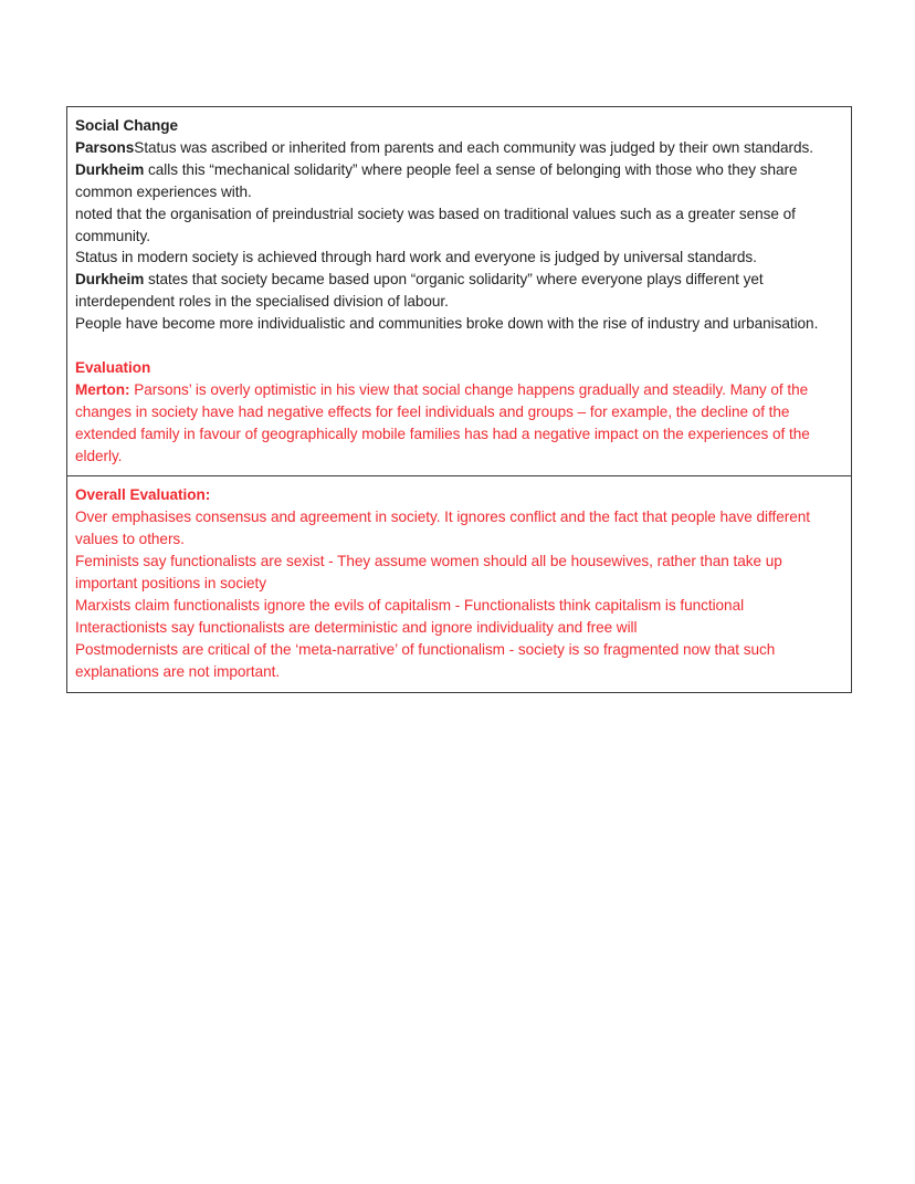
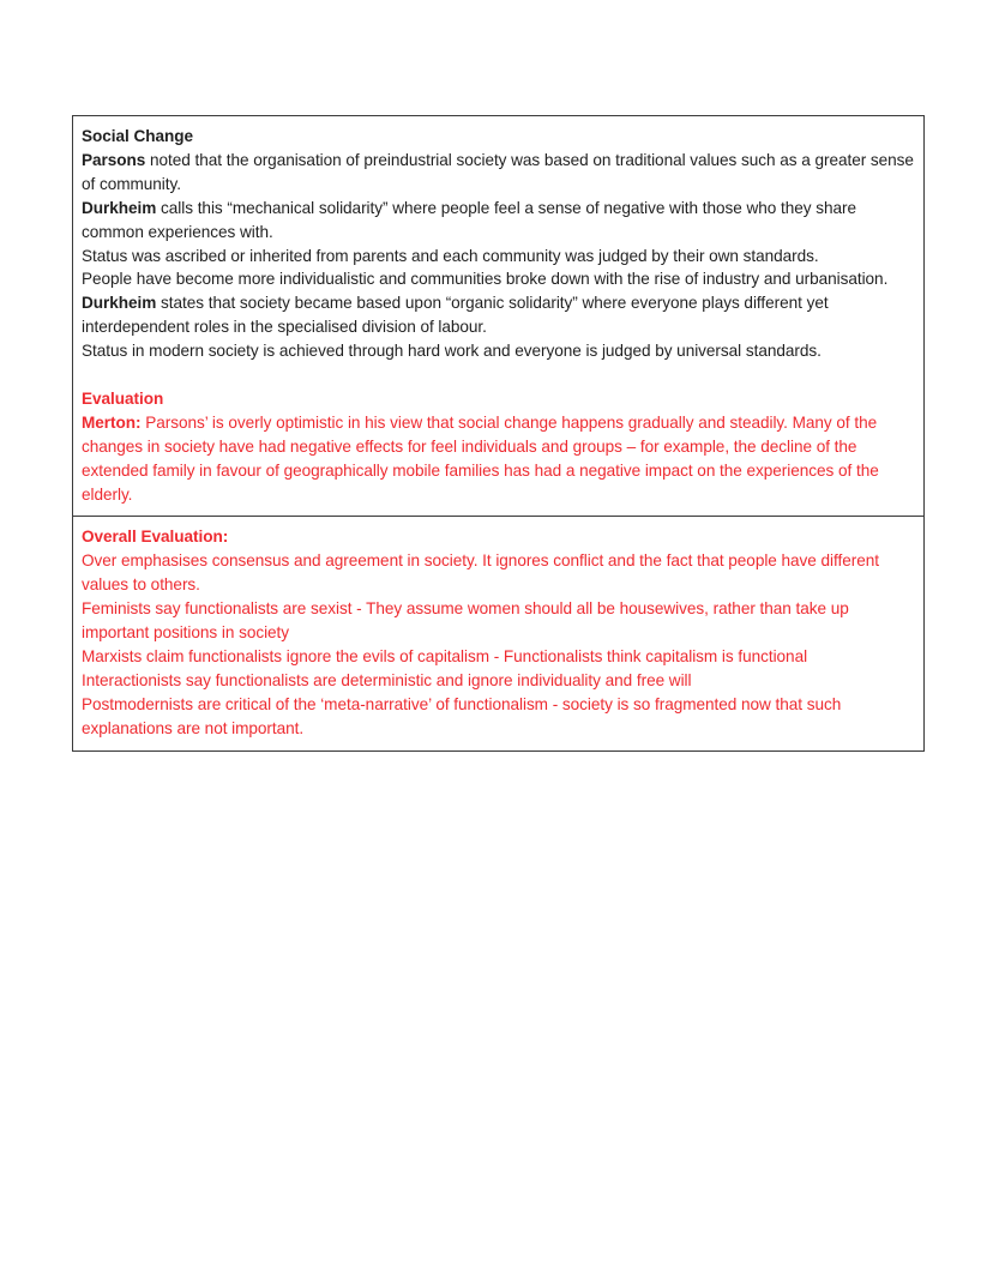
  Social Change
- ParsonsStatus was ascribed or inherited from parents and each community was judged by their own standards.
+ Parsons noted that the organisation of preindustrial society was based on traditional values such as a greater sense of community.
- Durkheim calls this “mechanical solidarity” where people feel a sense of belonging with those who they share common experiences with.
+ Durkheim calls this “mechanical solidarity” where people feel a sense of negative with those who they share common experiences with.
- noted that the organisation of preindustrial society was based on traditional values such as a greater sense of community.
+ Status was ascribed or inherited from parents and each community was judged by their own standards.
- Status in modern society is achieved through hard work and everyone is judged by universal standards.
+ People have become more individualistic and communities broke down with the rise of industry and urbanisation.
  Durkheim states that society became based upon “organic solidarity” where everyone plays different yet interdependent roles in the specialised division of labour.
- People have become more individualistic and communities broke down with the rise of industry and urbanisation.
+ Status in modern society is achieved through hard work and everyone is judged by universal standards.
  Evaluation
  Merton: Parsons’ is overly optimistic in his view that social change happens gradually and steadily. Many of the changes in society have had negative effects for feel individuals and groups – for example, the decline of the extended family in favour of geographically mobile families has had a negative impact on the experiences of the elderly.
  Overall Evaluation:
  Over emphasises consensus and agreement in society. It ignores conflict and the fact that people have different values to others.
  Feminists say functionalists are sexist - They assume women should all be housewives, rather than take up important positions in society
  Marxists claim functionalists ignore the evils of capitalism - Functionalists think capitalism is functional
  Interactionists say functionalists are deterministic and ignore individuality and free will
  Postmodernists are critical of the ‘meta-narrative’ of functionalism - society is so fragmented now that such explanations are not important.
